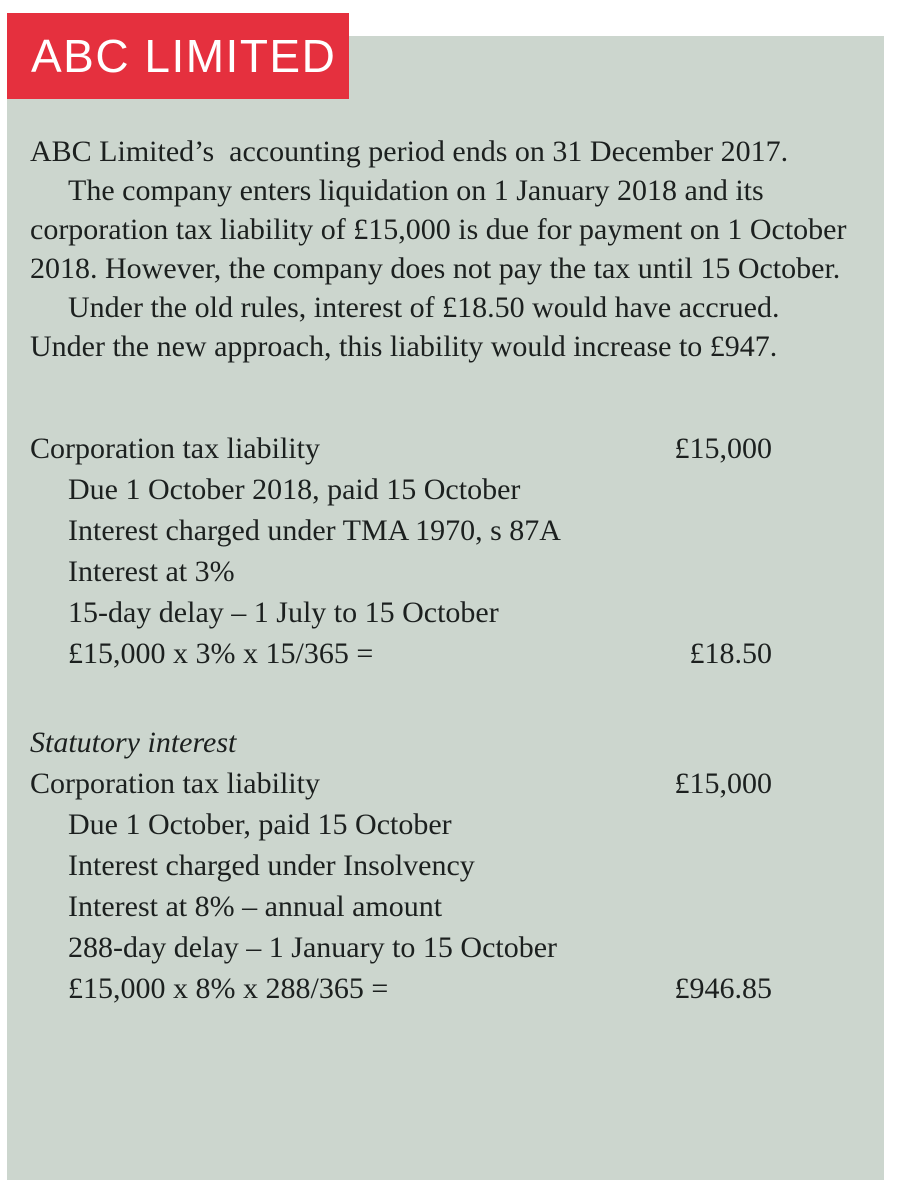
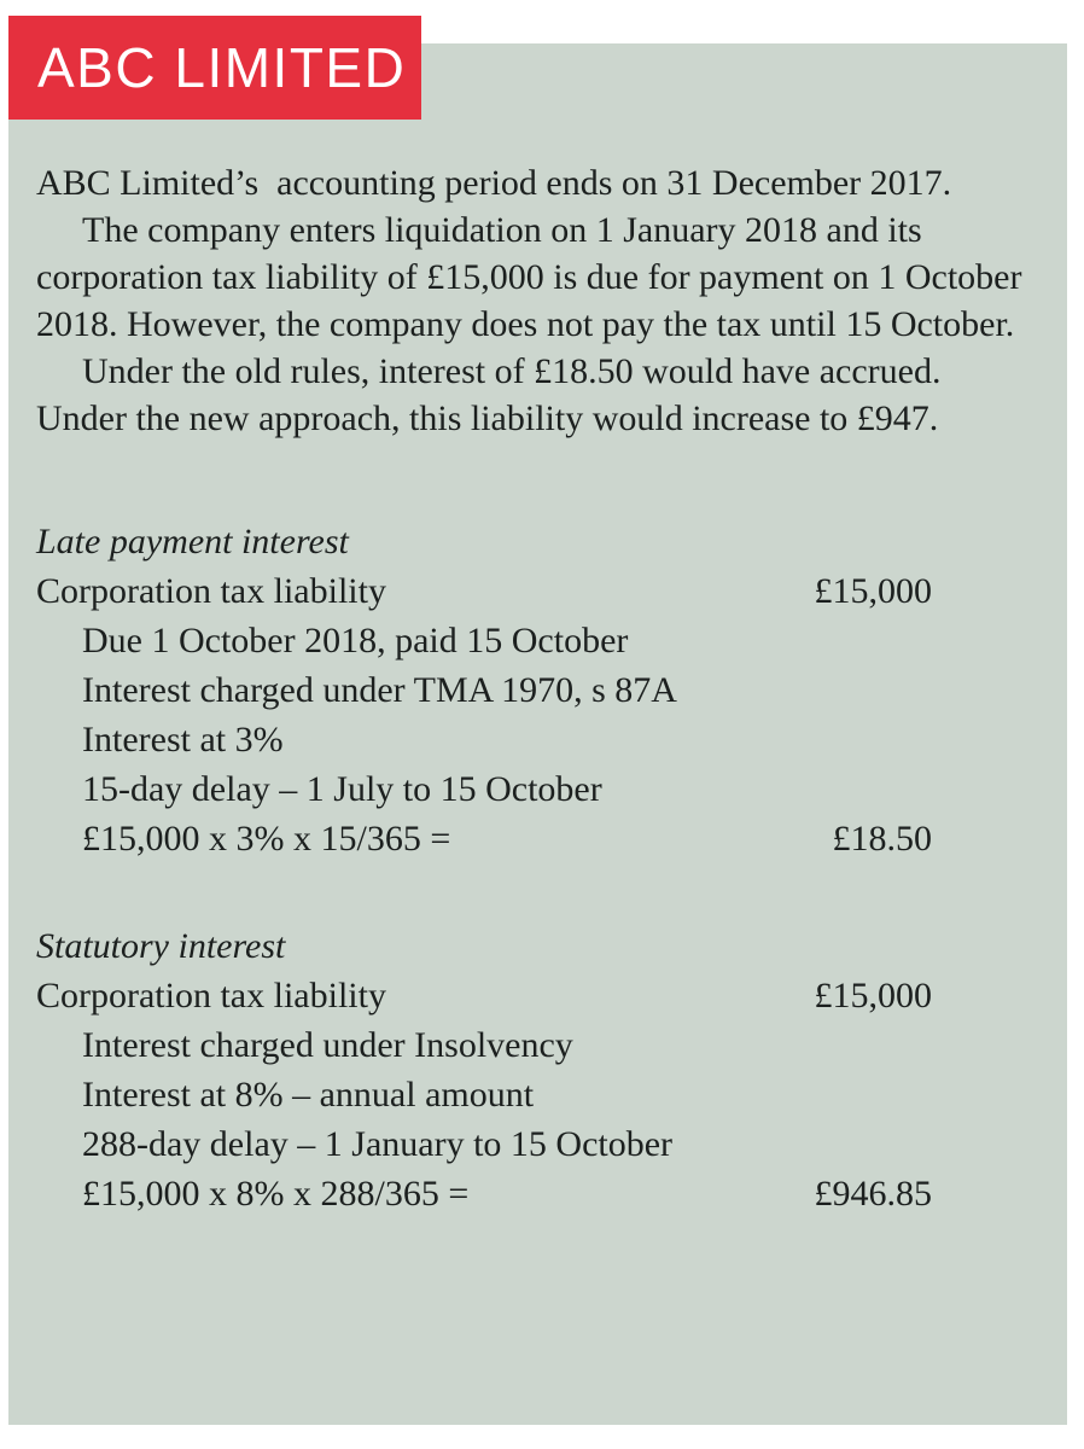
  ABC LIMITED
  ABC Limited’s accounting period ends on 31 December 2017.
  The company enters liquidation on 1 January 2018 and its corporation tax liability of £15,000 is due for payment on 1 October 2018. However, the company does not pay the tax until 15 October.
  Under the old rules, interest of £18.50 would have accrued. Under the new approach, this liability would increase to £947.
+ Late payment interest
  Corporation tax liability
  £15,000
  Due 1 October 2018, paid 15 October
  Interest charged under TMA 1970, s 87A
  Interest at 3%
  15-day delay – 1 July to 15 October
  £15,000 x 3% x 15/365 =
  £18.50
  Statutory interest
  Corporation tax liability
  £15,000
- Due 1 October, paid 15 October
  Interest charged under Insolvency
  Interest at 8% – annual amount
  288-day delay – 1 January to 15 October
  £15,000 x 8% x 288/365 =
  £946.85
